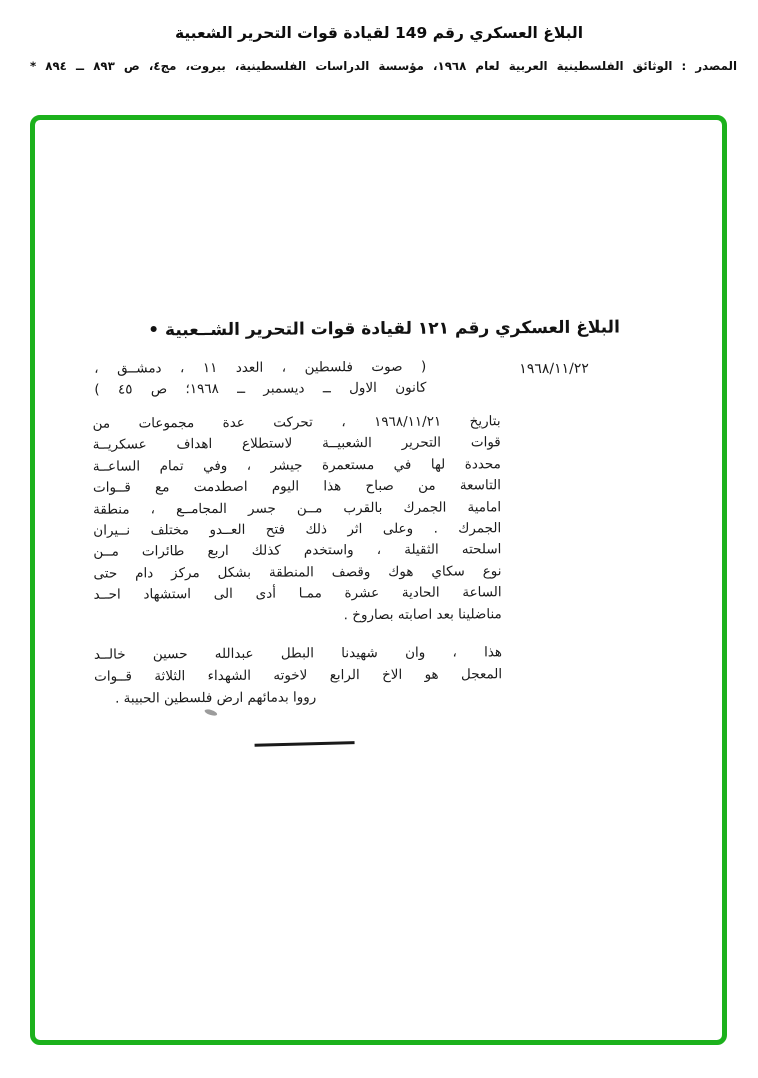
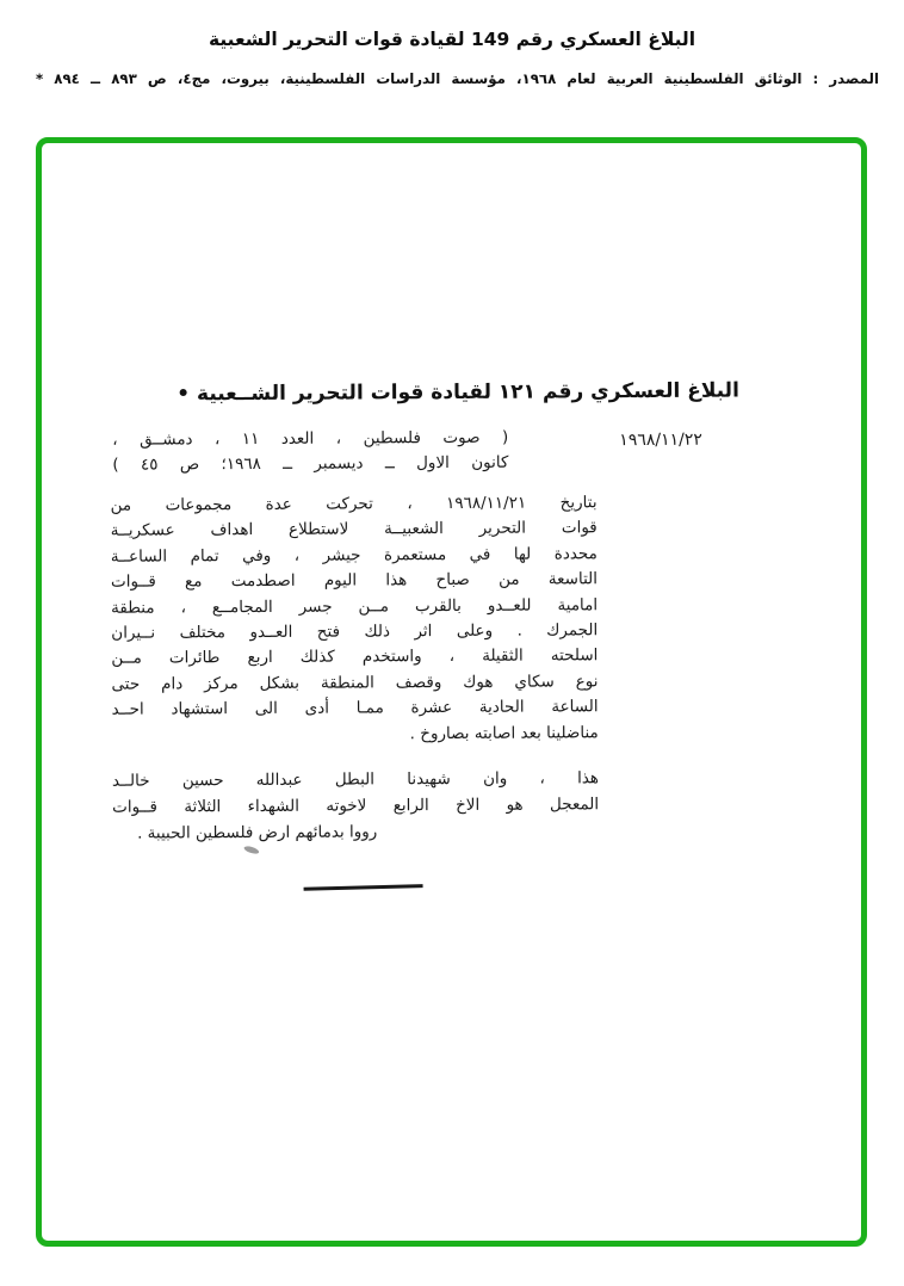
  البلاغ العسكري رقم 149 لقيادة قوات التحرير الشعبية
  المصدر : الوثائق الفلسطينية العربية لعام ١٩٦٨، مؤسسة الدراسات الفلسطينية، بيروت، مج٤، ص ٨٩٣ ــ ٨٩٤ *
  البلاغ العسكري رقم ١٢١ لقيادة قوات التحرير الشــعبية •
  ١٩٦٨/١١/٢٢
  ( صوت فلسطين ، العدد ١١ ، دمشــق ،
  كانون الاول ــ ديسمبر ــ ١٩٦٨؛ ص ٤٥ )
  بتاريخ ١٩٦٨/١١/٢١ ، تحركت عدة مجموعات من
  قوات التحرير الشعبيــة لاستطلاع اهداف عسكريــة
  محددة لها في مستعمرة جيشر ، وفي تمام الساعــة
  التاسعة من صباح هذا اليوم اصطدمت مع قــوات
- امامية الجمرك بالقرب مــن جسر المجامــع ، منطقة
+ امامية للعــدو بالقرب مــن جسر المجامــع ، منطقة
  الجمرك . وعلى اثر ذلك فتح العــدو مختلف نــيران
  اسلحته الثقيلة ، واستخدم كذلك اربع طائرات مــن
  نوع سكاي هوك وقصف المنطقة بشكل مركز دام حتى
  الساعة الحادية عشرة ممـا أدى الى استشهاد احــد
  مناضلينا بعد اصابته بصاروخ .
  هذا ، وان شهيدنا البطل عبدالله حسين خالــد
  المعجل هو الاخ الرابع لاخوته الشهداء الثلاثة قــوات
  رووا بدمائهم ارض فلسطين الحبيبة .
